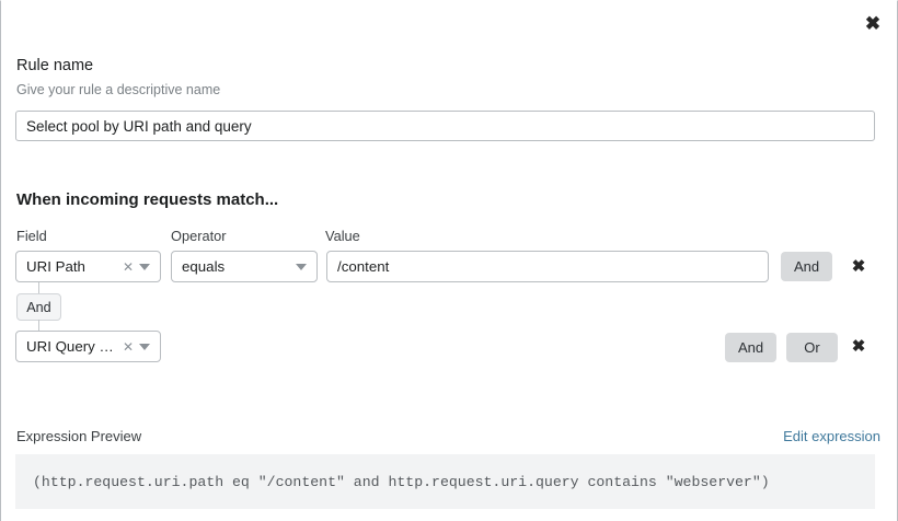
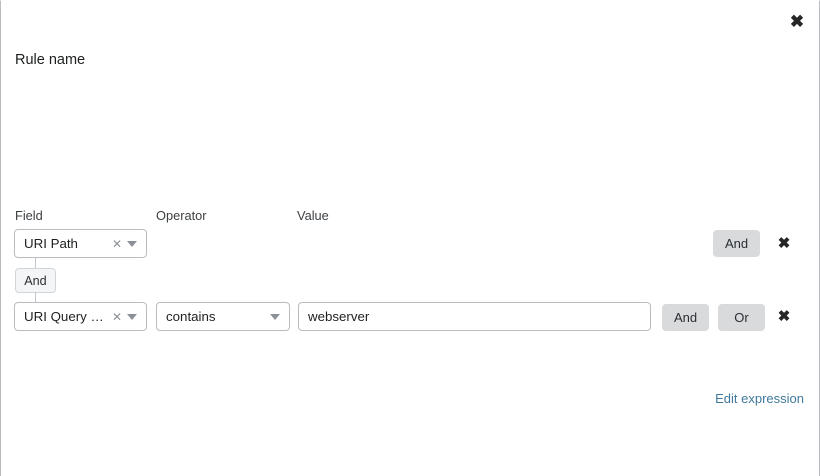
  ✖
  Rule name
- Give your rule a descriptive name
- Select pool by URI path and query
- When incoming requests match...
  Field
  Operator
  Value
  URI Path
  ✕
- equals
- /content
  And
  ✖
  And
  URI Query St.
  ✕
+ contains
+ webserver
  And
  Or
  ✖
- Expression Preview
  Edit expression
- (http.request.uri.path eq "/content" and http.request.uri.query contains "webserver")
